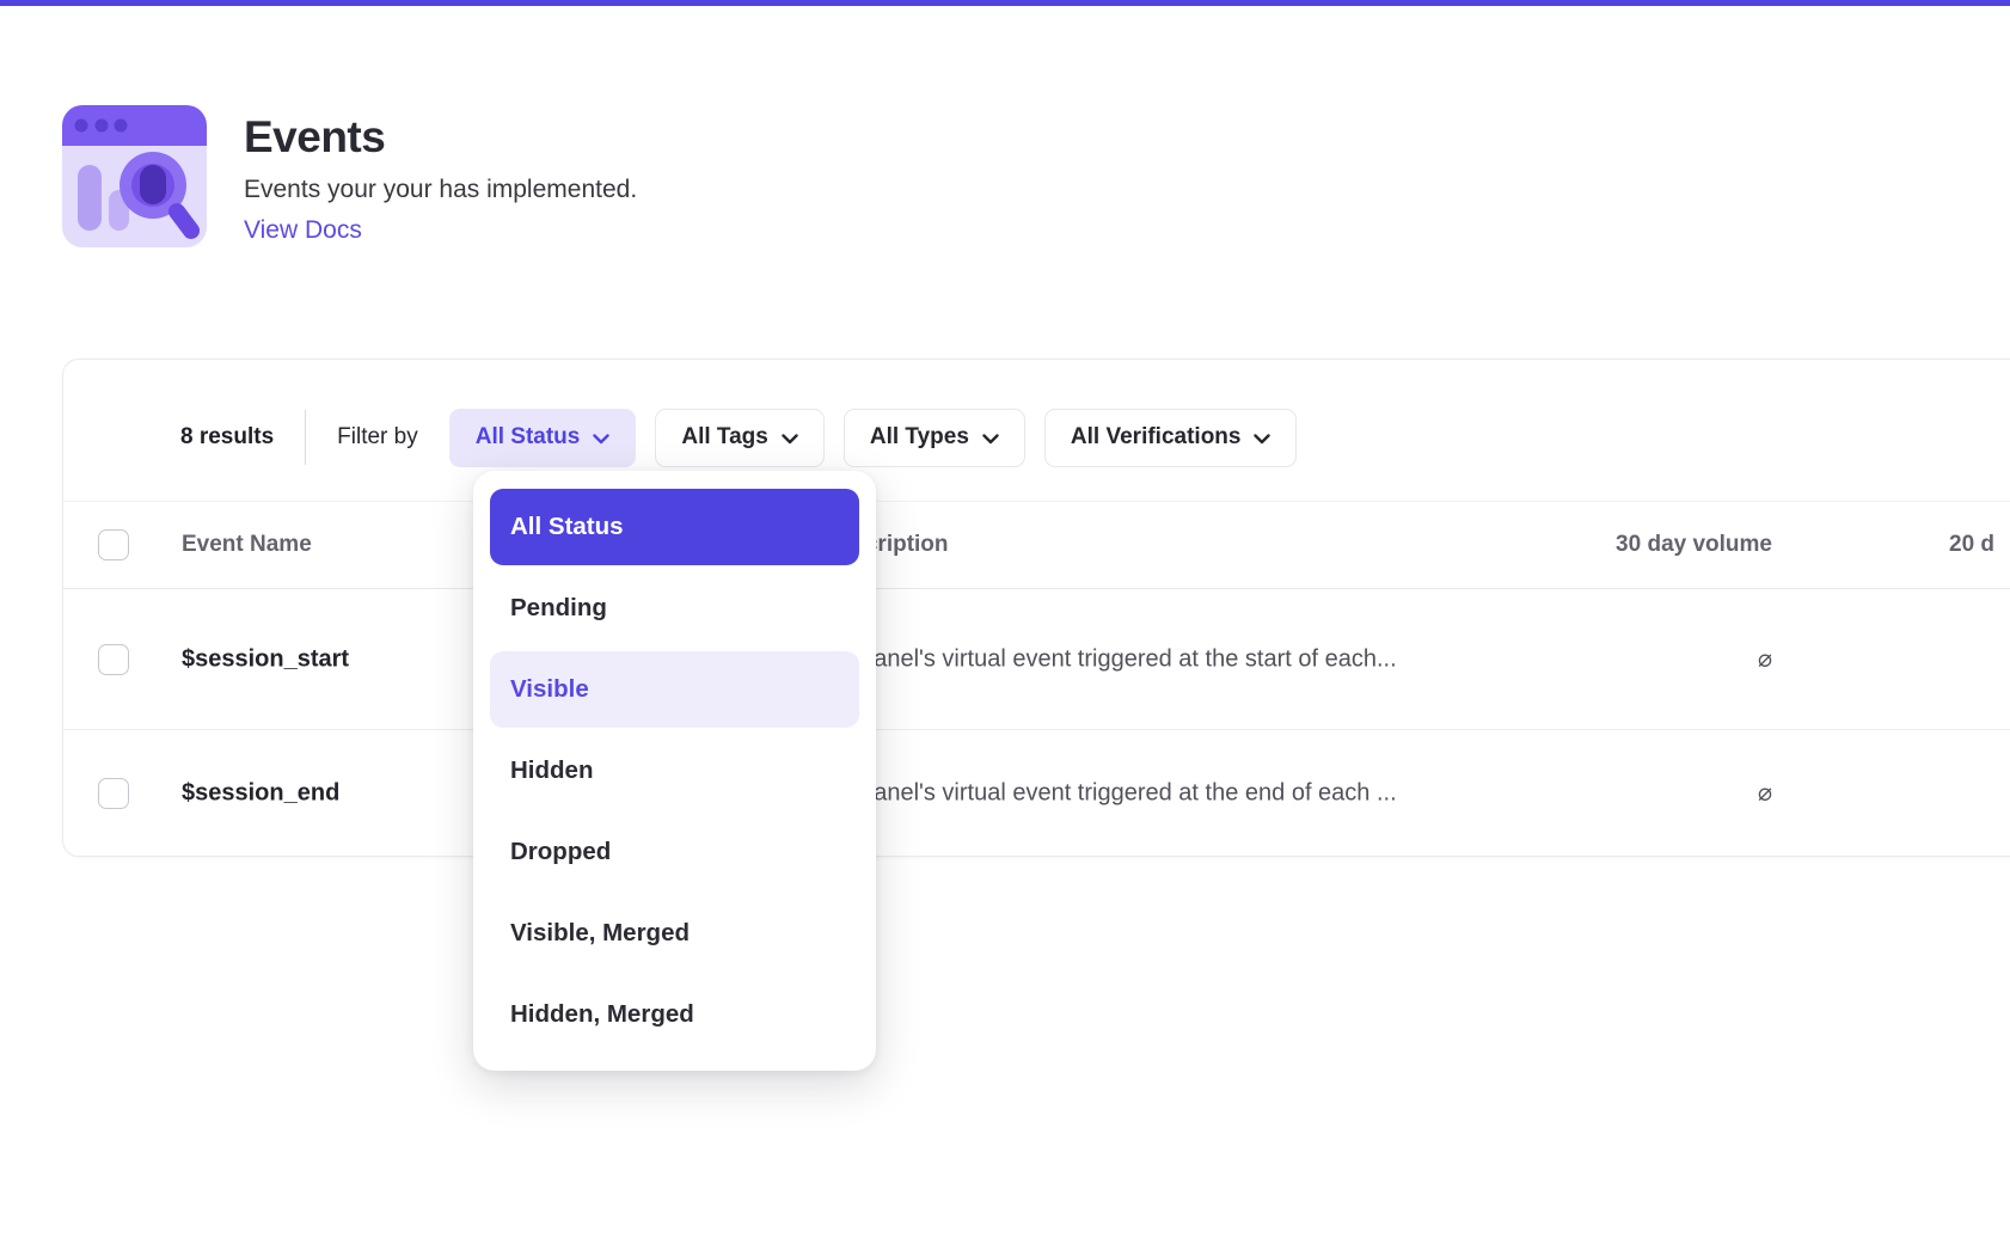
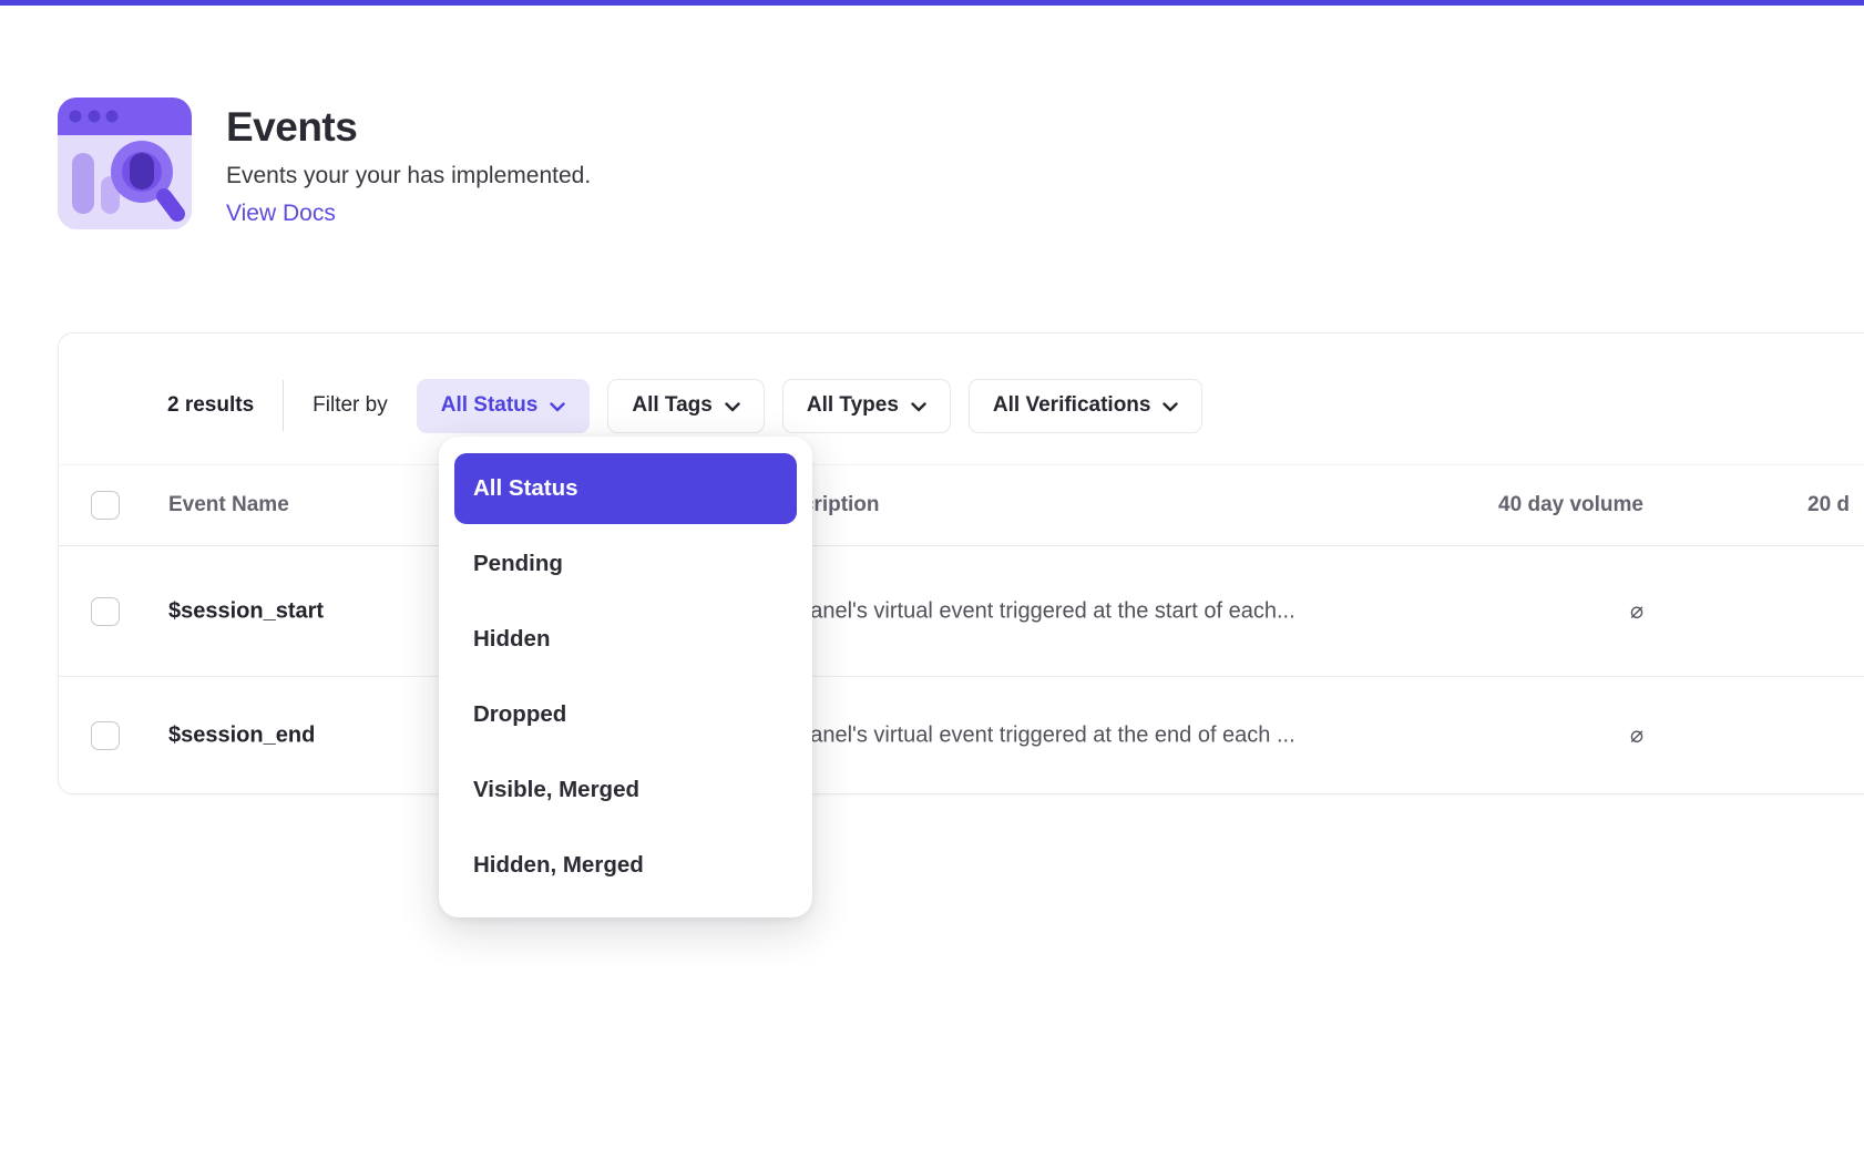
  Events
  Events your your has implemented.
  View Docs
- 8 results
+ 2 results
  Filter by
  All Status
  All Tags
  All Types
  All Verifications
  Event Name
- 30 day volume
+ 40 day volume
  20 d
  $session_start
  anel's virtual event triggered at the start of each...
  ∅
  $session_end
  anel's virtual event triggered at the end of each ...
  ∅
  All Status
  Pending
- Visible
  Hidden
  Dropped
  Visible, Merged
  Hidden, Merged
